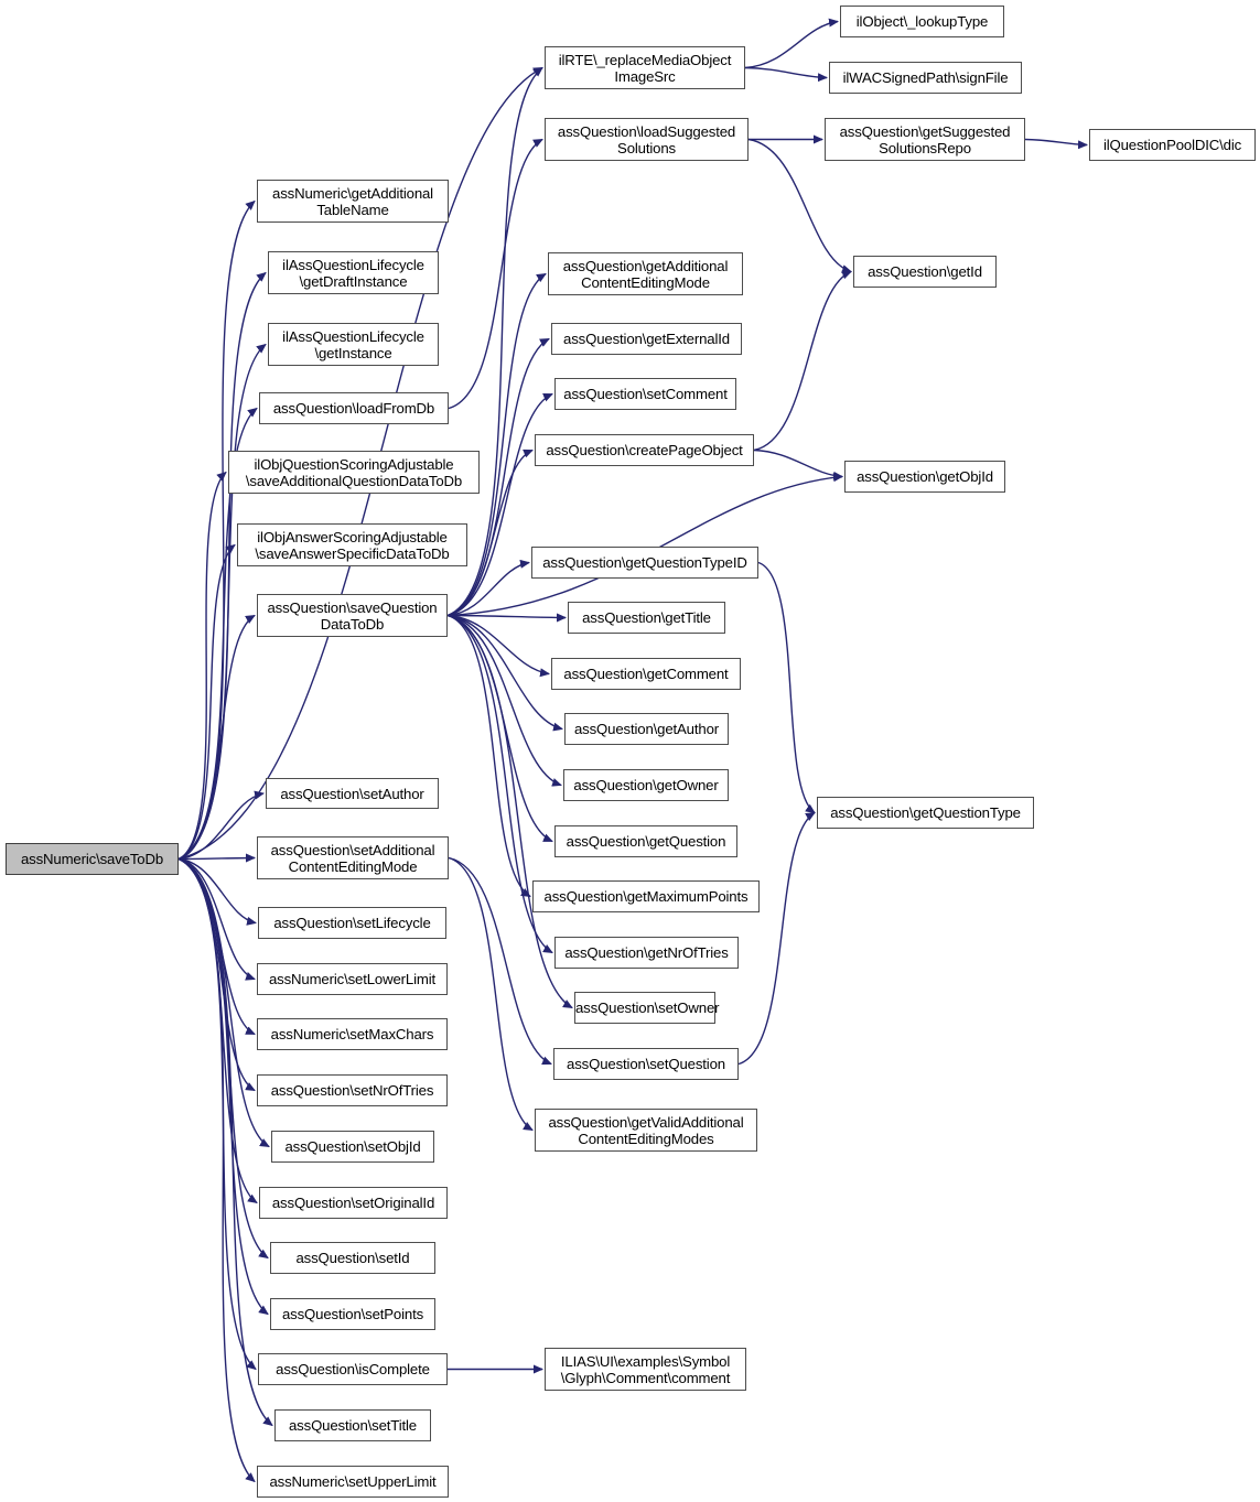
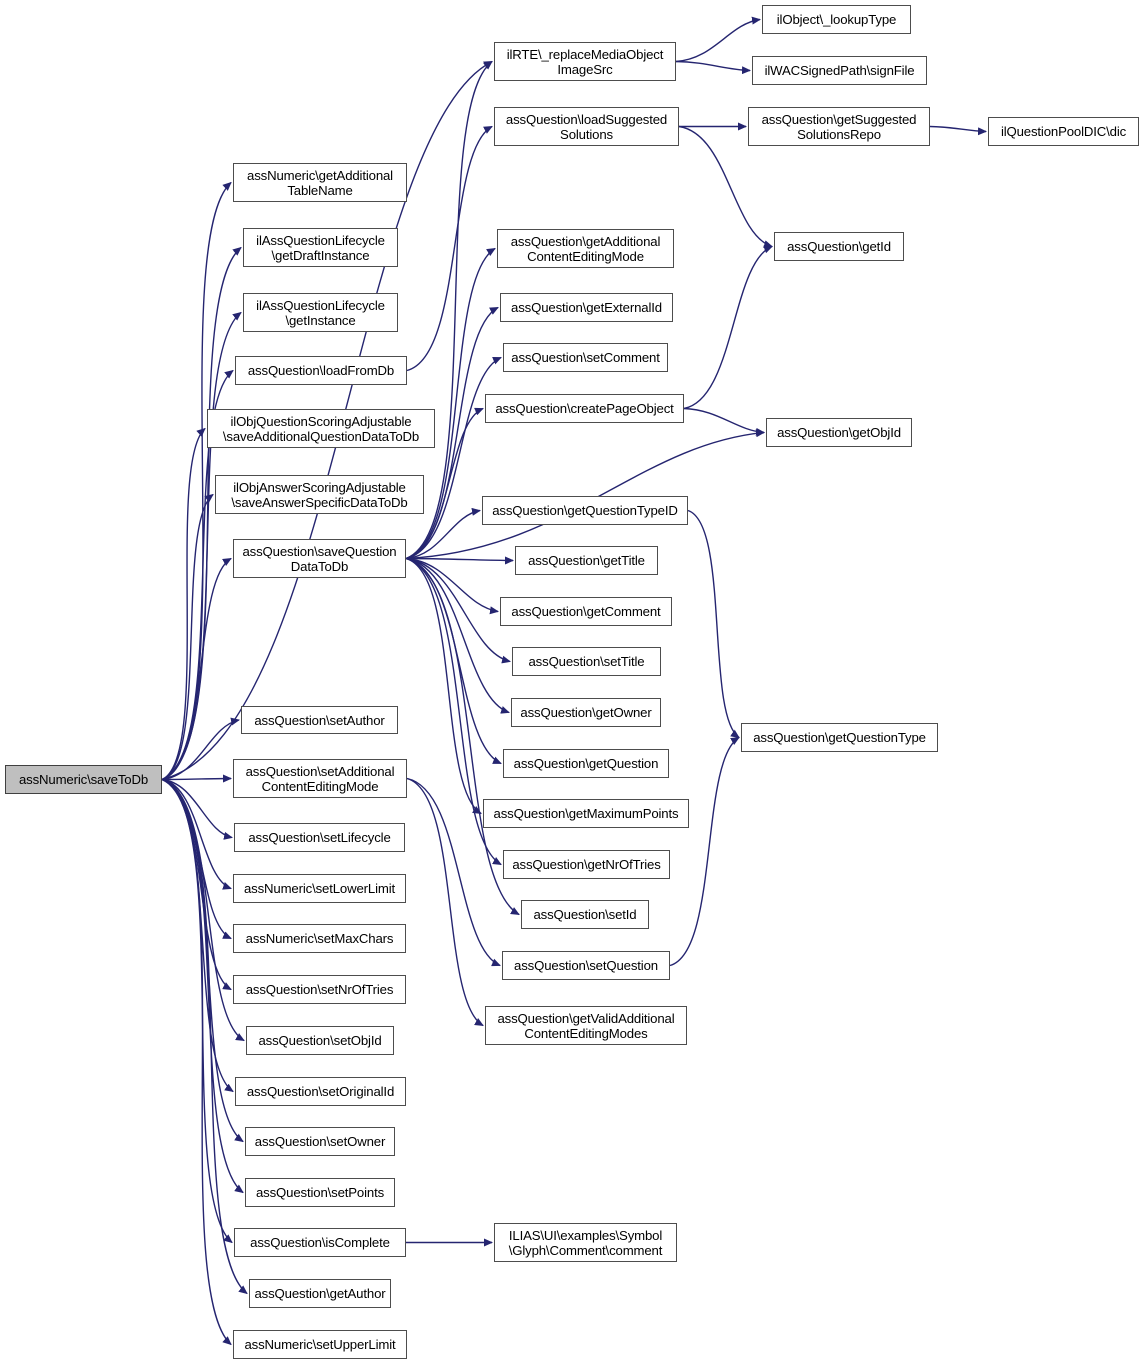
  assNumeric\saveToDb
  assNumeric\getAdditional
  TableName
  ilAssQuestionLifecycle
  \getDraftInstance
  ilAssQuestionLifecycle
  \getInstance
  assQuestion\loadFromDb
  ilObjQuestionScoringAdjustable
  \saveAdditionalQuestionDataToDb
  ilObjAnswerScoringAdjustable
  \saveAnswerSpecificDataToDb
  assQuestion\saveQuestion
  DataToDb
  assQuestion\setAuthor
  assQuestion\setAdditional
  ContentEditingMode
  assQuestion\setLifecycle
  assNumeric\setLowerLimit
  assNumeric\setMaxChars
  assQuestion\setNrOfTries
  assQuestion\setObjId
  assQuestion\setOriginalId
- assQuestion\setId
+ assQuestion\setOwner
  assQuestion\setPoints
  assQuestion\isComplete
- assQuestion\setTitle
+ assQuestion\getAuthor
  assNumeric\setUpperLimit
  ilRTE\_replaceMediaObject
  ImageSrc
  assQuestion\loadSuggested
  Solutions
  assQuestion\getAdditional
  ContentEditingMode
  assQuestion\getExternalId
  assQuestion\setComment
  assQuestion\createPageObject
  assQuestion\getQuestionTypeID
  assQuestion\getTitle
  assQuestion\getComment
- assQuestion\getAuthor
+ assQuestion\setTitle
  assQuestion\getOwner
  assQuestion\getQuestion
  assQuestion\getMaximumPoints
  assQuestion\getNrOfTries
- assQuestion\setOwner
+ assQuestion\setId
  assQuestion\setQuestion
  assQuestion\getValidAdditional
  ContentEditingModes
  ILIAS\UI\examples\Symbol
  \Glyph\Comment\comment
  ilObject\_lookupType
  ilWACSignedPath\signFile
  assQuestion\getSuggested
  SolutionsRepo
  ilQuestionPoolDIC\dic
  assQuestion\getId
  assQuestion\getObjId
  assQuestion\getQuestionType
